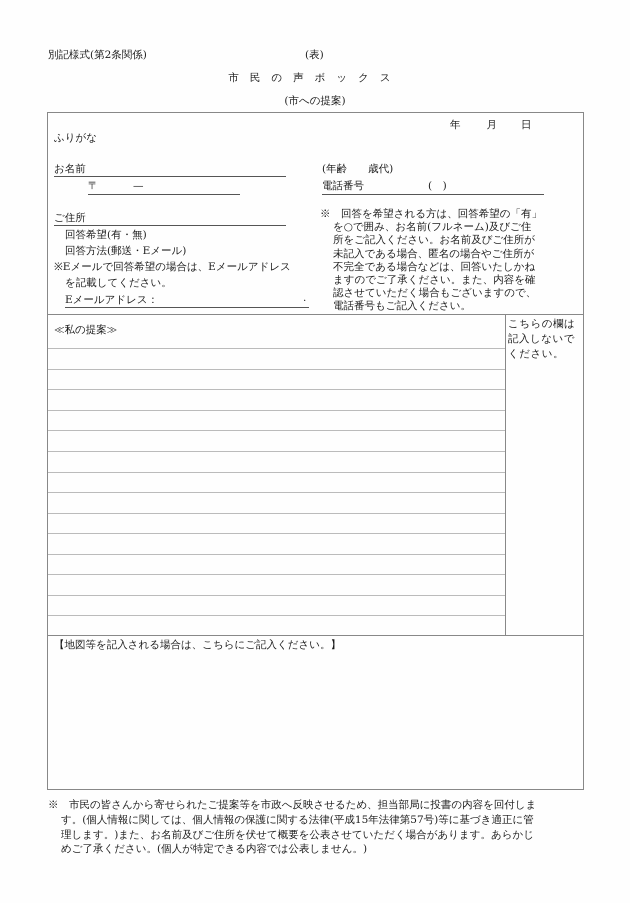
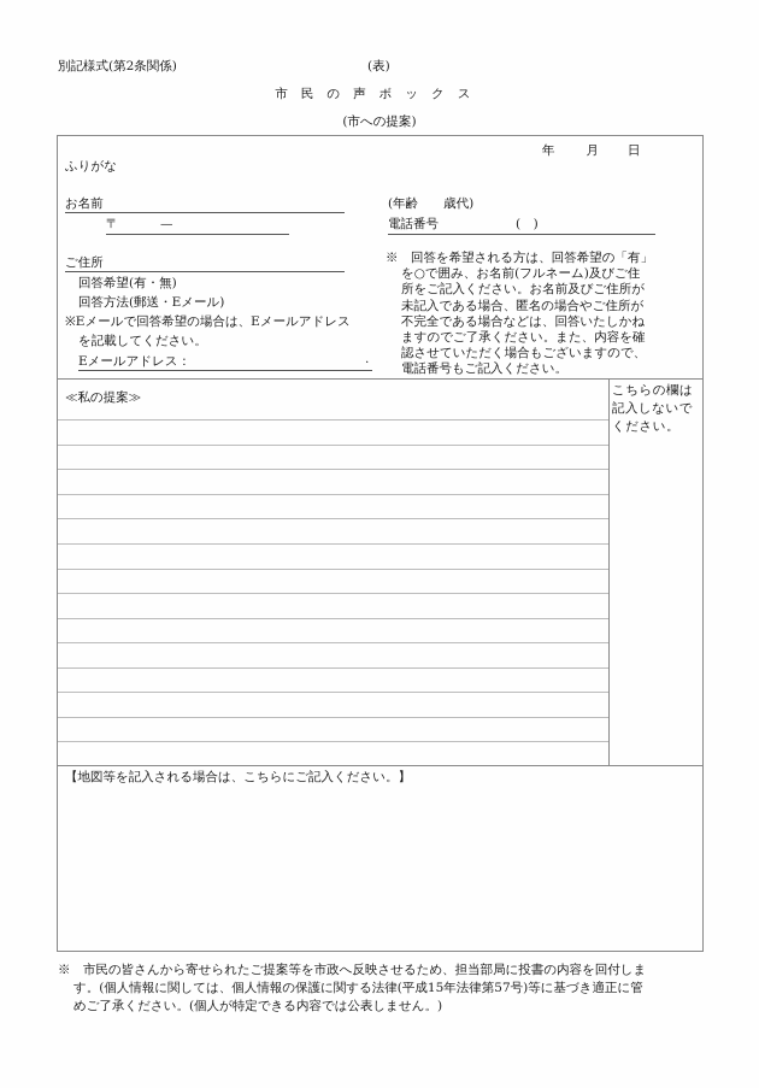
  別記様式(第2条関係)
  (表)
  市民の声ボックス
  (市への提案)
  年 月 日
  ふりがな
  お名前
  〒
  —
  (年齢 歳代)
  電話番号
  ( )
  ご住所
  回答希望(有・無)
  回答方法(郵送・Eメール)
  ※Eメールで回答希望の場合は、Eメールアドレス
  を記載してください。
  Eメールアドレス：
  .
  ※ 回答を希望される方は、回答希望の「有」
  を○で囲み、お名前(フルネーム)及びご住
  所をご記入ください。お名前及びご住所が
  未記入である場合、匿名の場合やご住所が
  不完全である場合などは、回答いたしかね
  ますのでご了承ください。また、内容を確
  認させていただく場合もございますので、
  電話番号もご記入ください。
  ≪私の提案≫
  こちらの欄は
  記入しないで
  ください。
  【地図等を記入される場合は、こちらにご記入ください。】
  ※ 市民の皆さんから寄せられたご提案等を市政へ反映させるため、担当部局に投書の内容を回付しま
  す。(個人情報に関しては、個人情報の保護に関する法律(平成15年法律第57号)等に基づき適正に管
- 理します。)また、お名前及びご住所を伏せて概要を公表させていただく場合があります。あらかじ
  めご了承ください。(個人が特定できる内容では公表しません。)
